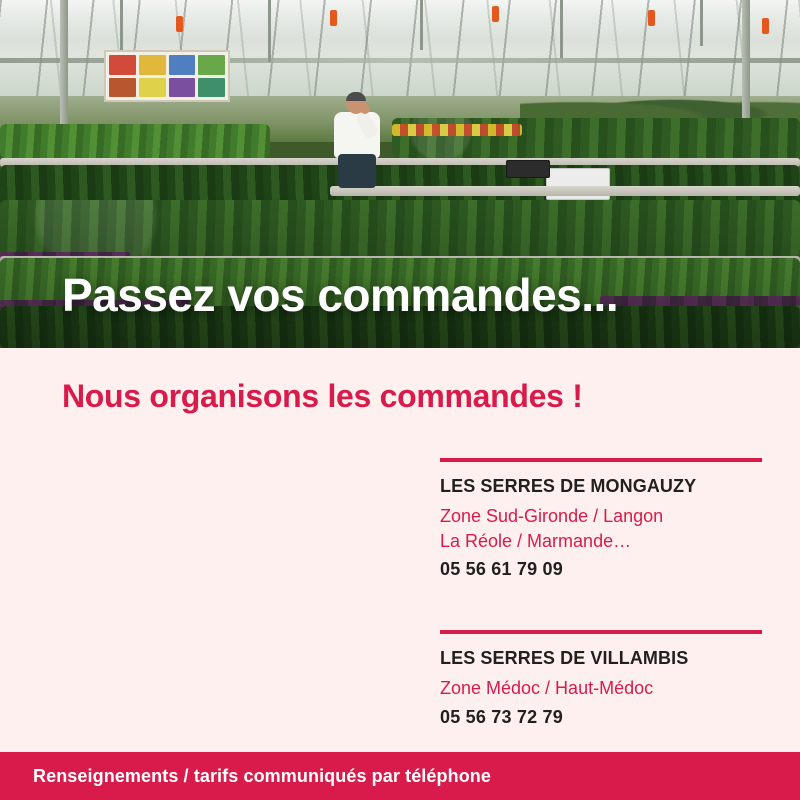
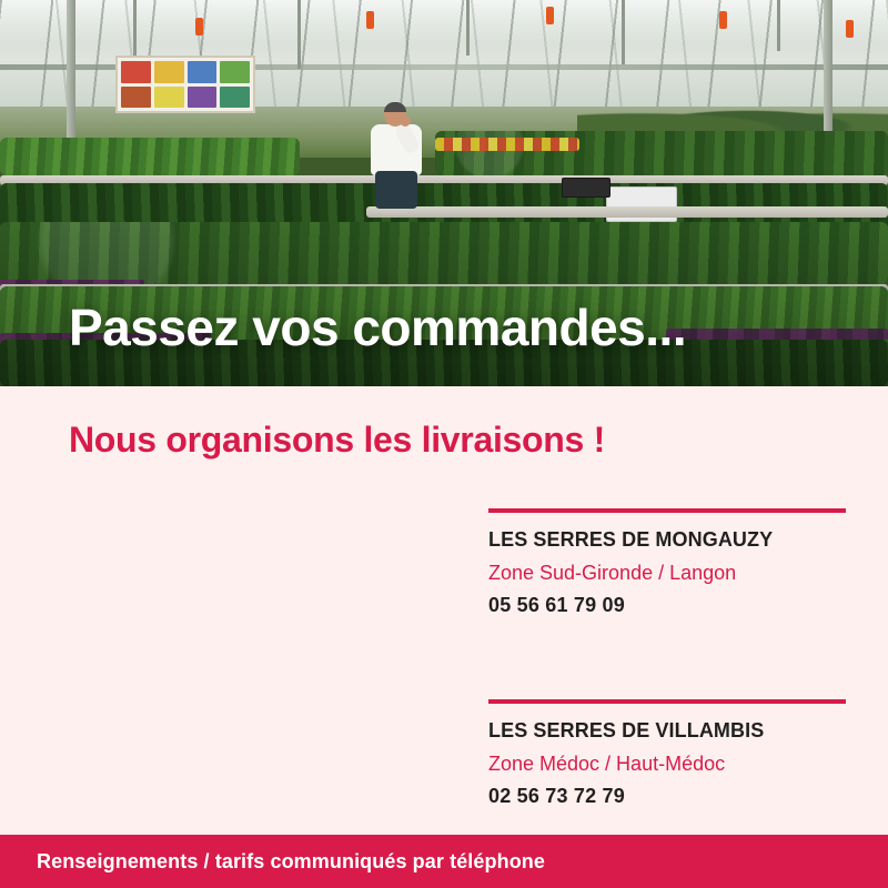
  Passez vos commandes...
- Nous organisons les commandes !
+ Nous organisons les livraisons !
  LES SERRES DE MONGAUZY
  Zone Sud-Gironde / Langon
- La Réole / Marmande…
  05 56 61 79 09
  LES SERRES DE VILLAMBIS
  Zone Médoc / Haut-Médoc
- 05 56 73 72 79
+ 02 56 73 72 79
  Renseignements / tarifs communiqués par téléphone
